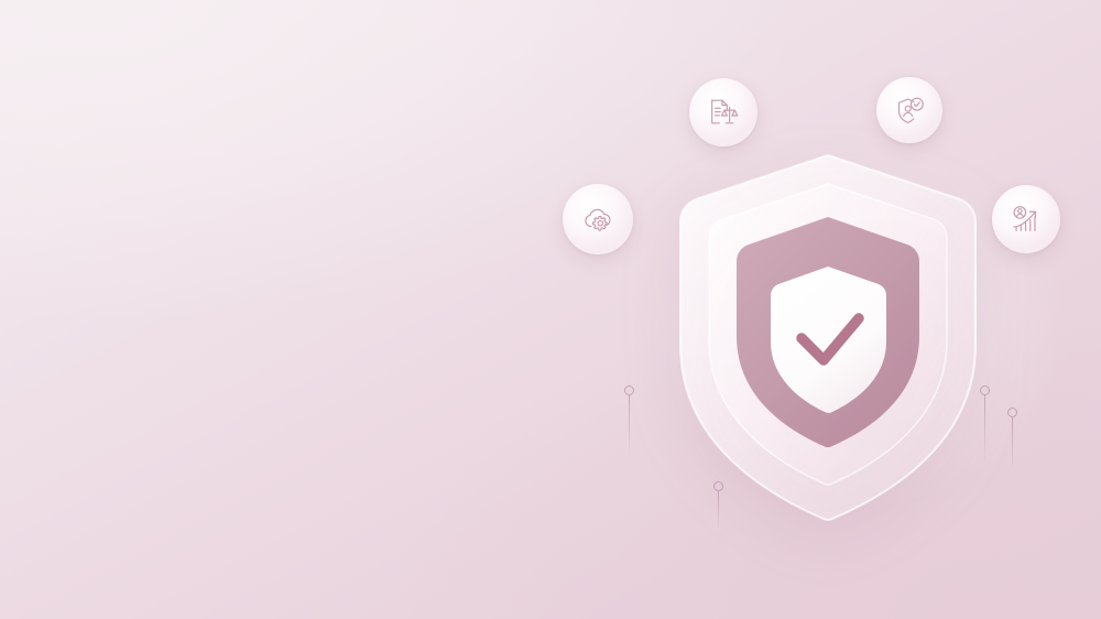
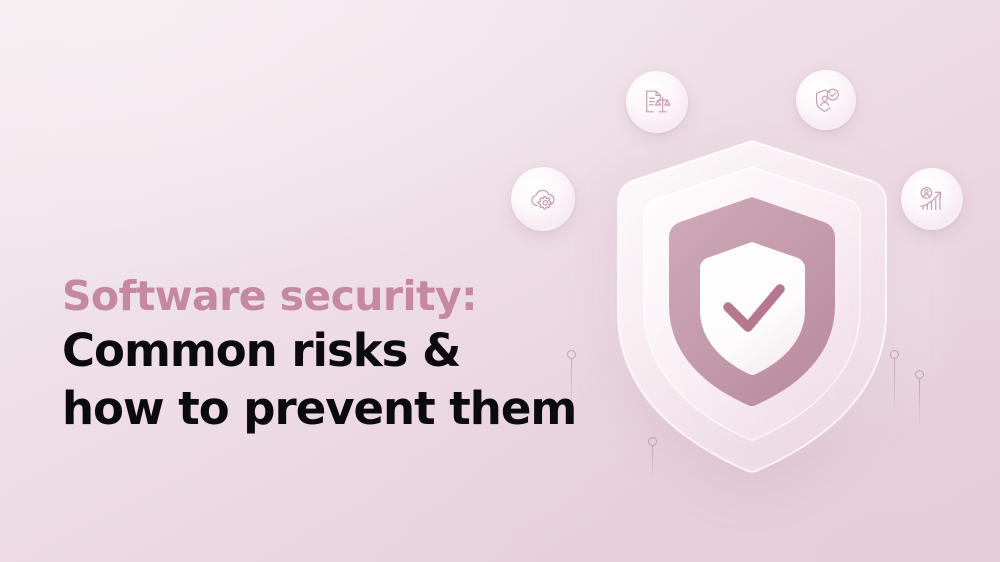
+ Software security:
+ Common risks &
+ how to prevent them
